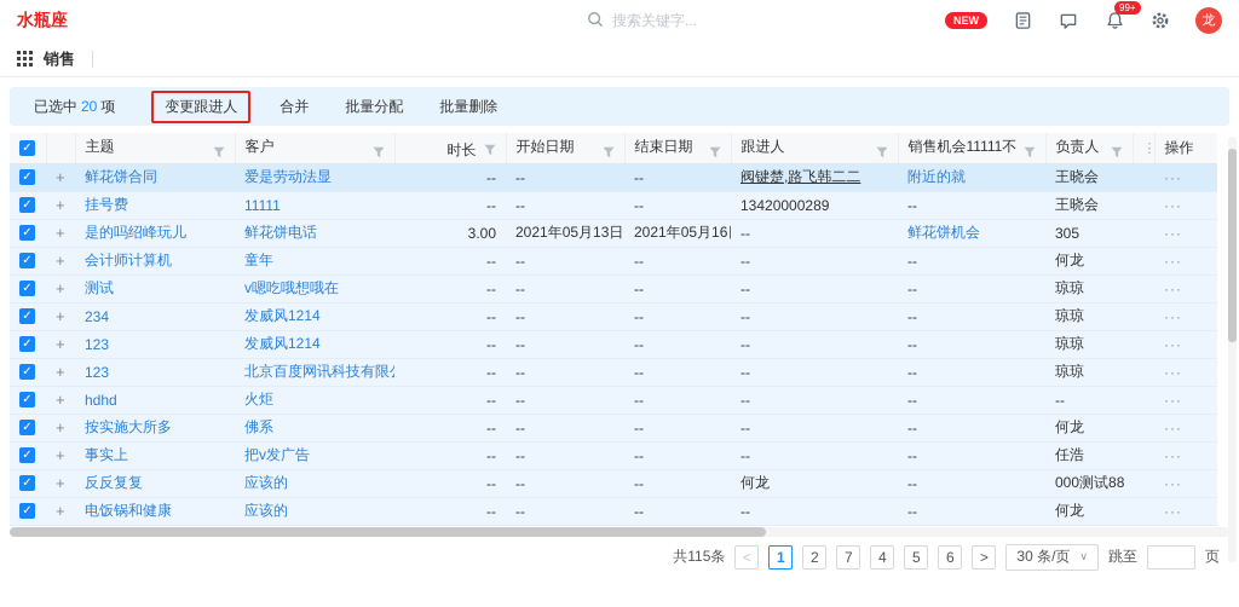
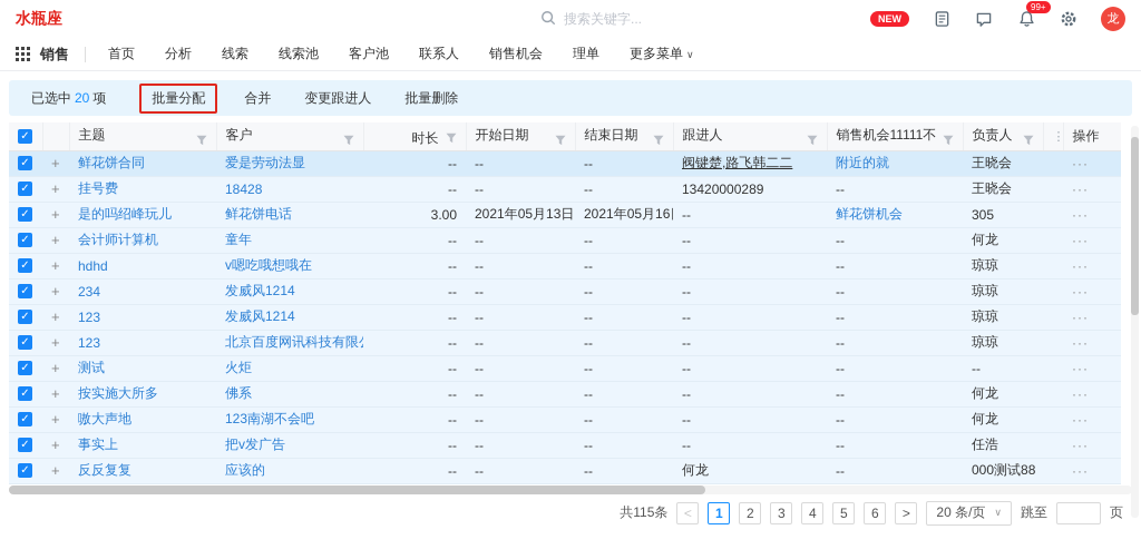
  水瓶座
  搜索关键字...
  NEW
  99+
  龙
  销售
+ 首页
+ 分析
+ 线索
+ 线索池
+ 客户池
+ 联系人
+ 销售机会
+ 理单
+ 更多菜单 ∨
  已选中 20 项
- 变更跟进人
+ 批量分配
  合并
- 批量分配
+ 变更跟进人
  批量删除
  ✓		主题	客户	时长	开始日期	结束日期	跟进人	销售机会11111不	负责人	⋮	操作
  ✓	+	鲜花饼合同	爱是劳动法显	--	--	--	阀键楚,路飞韩二二	附近的就	王晓会		···
- ✓	+	挂号费	11111	--	--	--	13420000289	--	王晓会		···
+ ✓	+	挂号费	18428	--	--	--	13420000289	--	王晓会		···
  ✓	+	是的吗绍峰玩儿	鲜花饼电话	3.00	2021年05月13日	2021年05月16	--	鲜花饼机会	305		···
  ✓	+	会计师计算机	童年	--	--	--	--	--	何龙		···
- ✓	+	测试	v嗯吃哦想哦在	--	--	--	--	--	琼琼		···
+ ✓	+	hdhd	v嗯吃哦想哦在	--	--	--	--	--	琼琼		···
  ✓	+	234	发威风1214	--	--	--	--	--	琼琼		···
  ✓	+	123	发威风1214	--	--	--	--	--	琼琼		···
  ✓	+	123	北京百度网讯科技有限	--	--	--	--	--	琼琼		···
- ✓	+	hdhd	火炬	--	--	--	--	--	--		···
+ ✓	+	测试	火炬	--	--	--	--	--	--		···
  ✓	+	按实施大所多	佛系	--	--	--	--	--	何龙		···
+ ✓	+	嗷大声地	123南湖不会吧	--	--	--	--	--	何龙		···
  ✓	+	事实上	把v发广告	--	--	--	--	--	任浩		···
  ✓	+	反反复复	应该的	--	--	--	何龙	--	000测试88		···
- ✓	+	电饭锅和健康	应该的	--	--	--	--	--	何龙		···
  共115条
  <
  1
  2
- 7
+ 3
  4
  5
  6
  >
- 30 条/页
+ 20 条/页
  ∨
  跳至
  页
